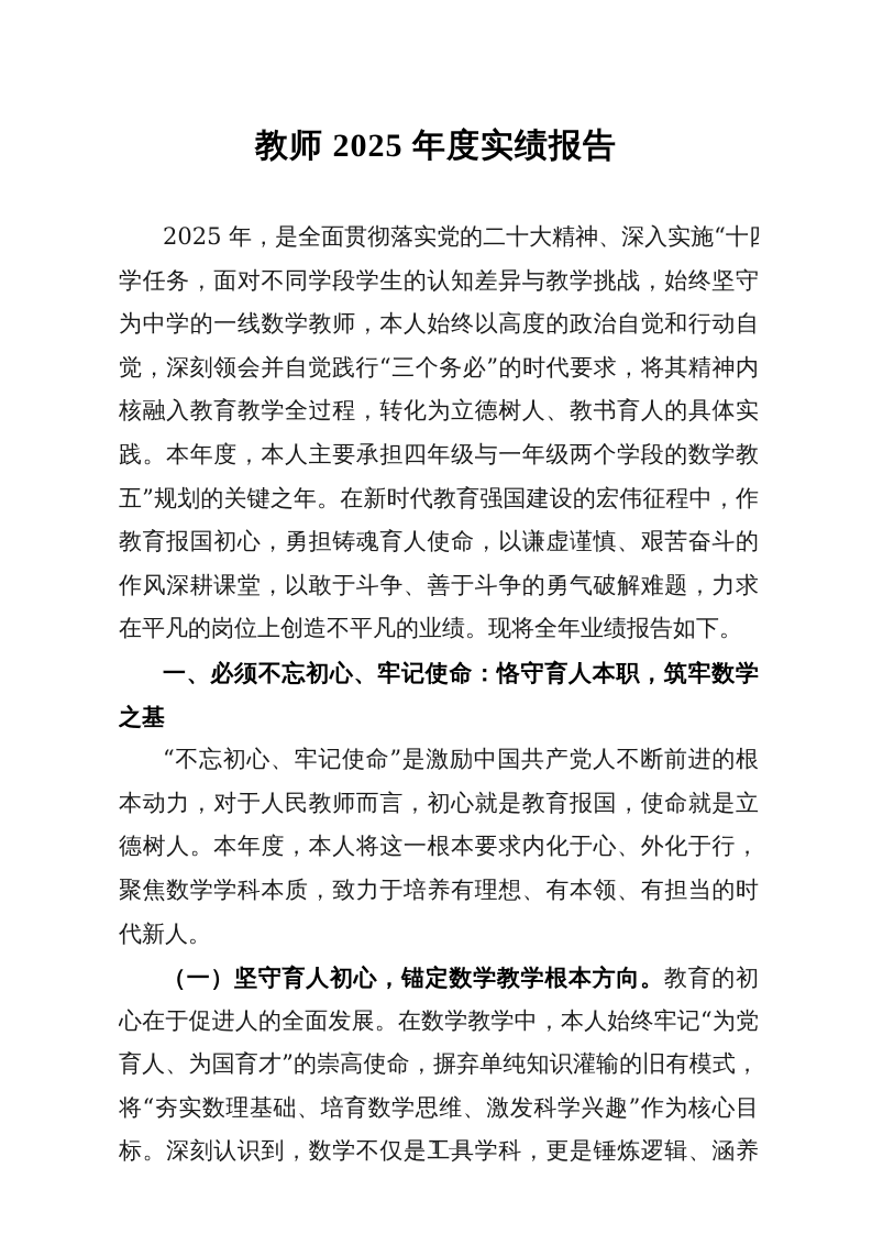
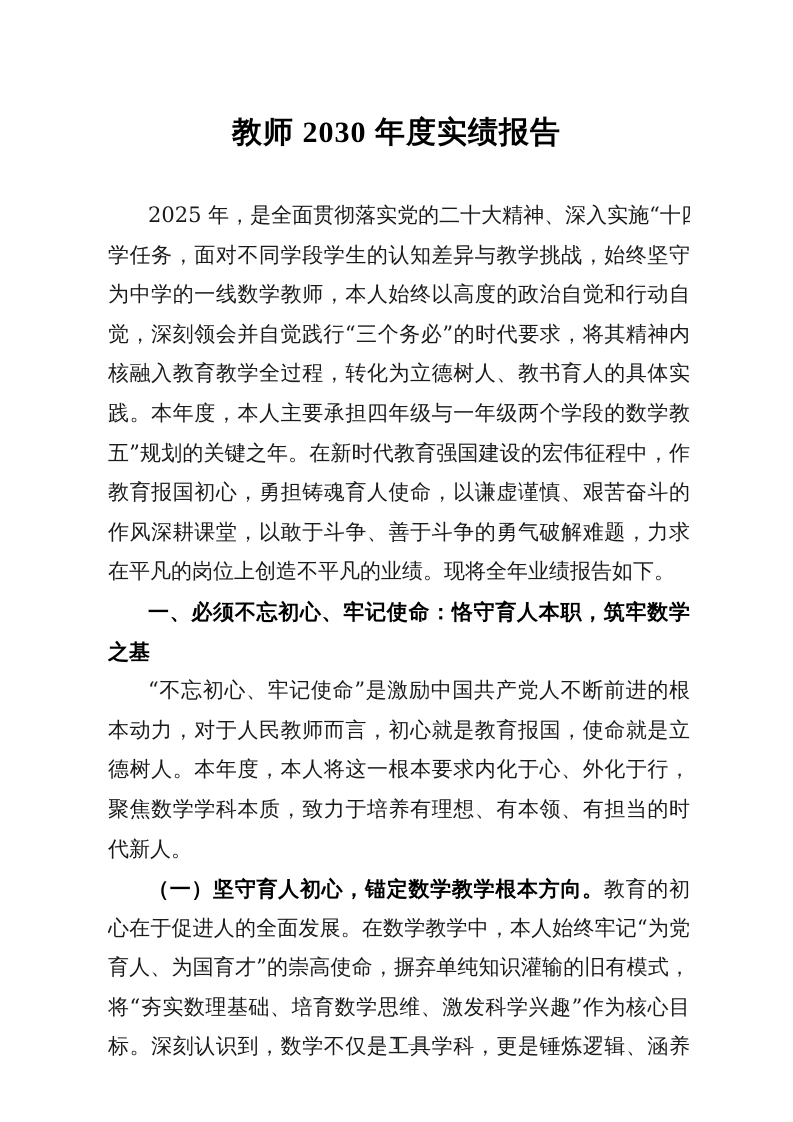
- 教师 2025 年度实绩报告
+ 教师 2030 年度实绩报告
  2025 年，是全面贯彻落实党的二十大精神、深入实施“十
  学任务，面对不同学段学生的认知差异与教学挑战，始终坚守
  为中学的一线数学教师，本人始终以高度的政治自觉和行动自
  觉，深刻领会并自觉践行“三个务必”的时代要求，将其精神内
  核融入教育教学全过程，转化为立德树人、教书育人的具体实
  践。本年度，本人主要承担四年级与一年级两个学段的数学教
  五”规划的关键之年。在新时代教育强国建设的宏伟征程中，作
  教育报国初心，勇担铸魂育人使命，以谦虚谨慎、艰苦奋斗的
  作风深耕课堂，以敢于斗争、善于斗争的勇气破解难题，力求
  在平凡的岗位上创造不平凡的业绩。现将全年业绩报告如下。
  一、必须不忘初心、牢记使命：恪守育人本职，筑牢数学
  之基
  “不忘初心、牢记使命”是激励中国共产党人不断前进的根
  本动力，对于人民教师而言，初心就是教育报国，使命就是立
  德树人。本年度，本人将这一根本要求内化于心、外化于行，
  聚焦数学学科本质，致力于培养有理想、有本领、有担当的时
  代新人。
  （一）坚守育人初心，锚定数学教学根本方向。教育的初
  心在于促进人的全面发展。在数学教学中，本人始终牢记“为党
  育人、为国育才”的崇高使命，摒弃单纯知识灌输的旧有模式，
  将“夯实数理基础、培育数学思维、激发科学兴趣”作为核心目
  标。深刻认识到，数学不仅是工具学科，更是锤炼逻辑、涵养
  1
